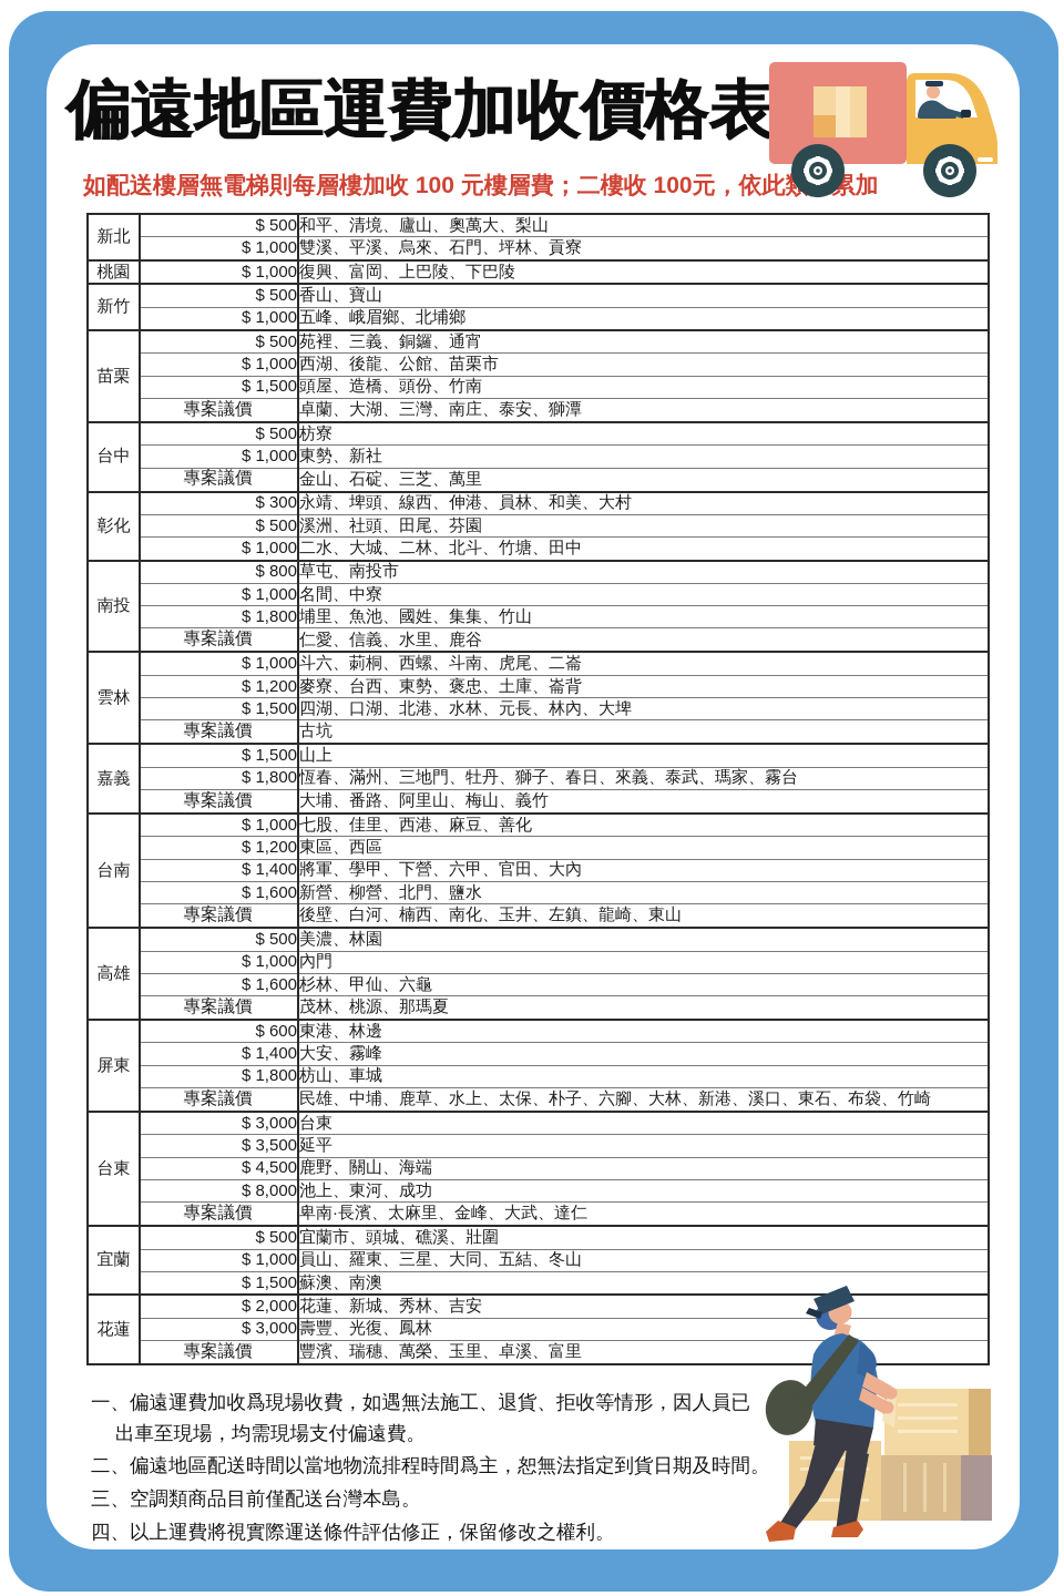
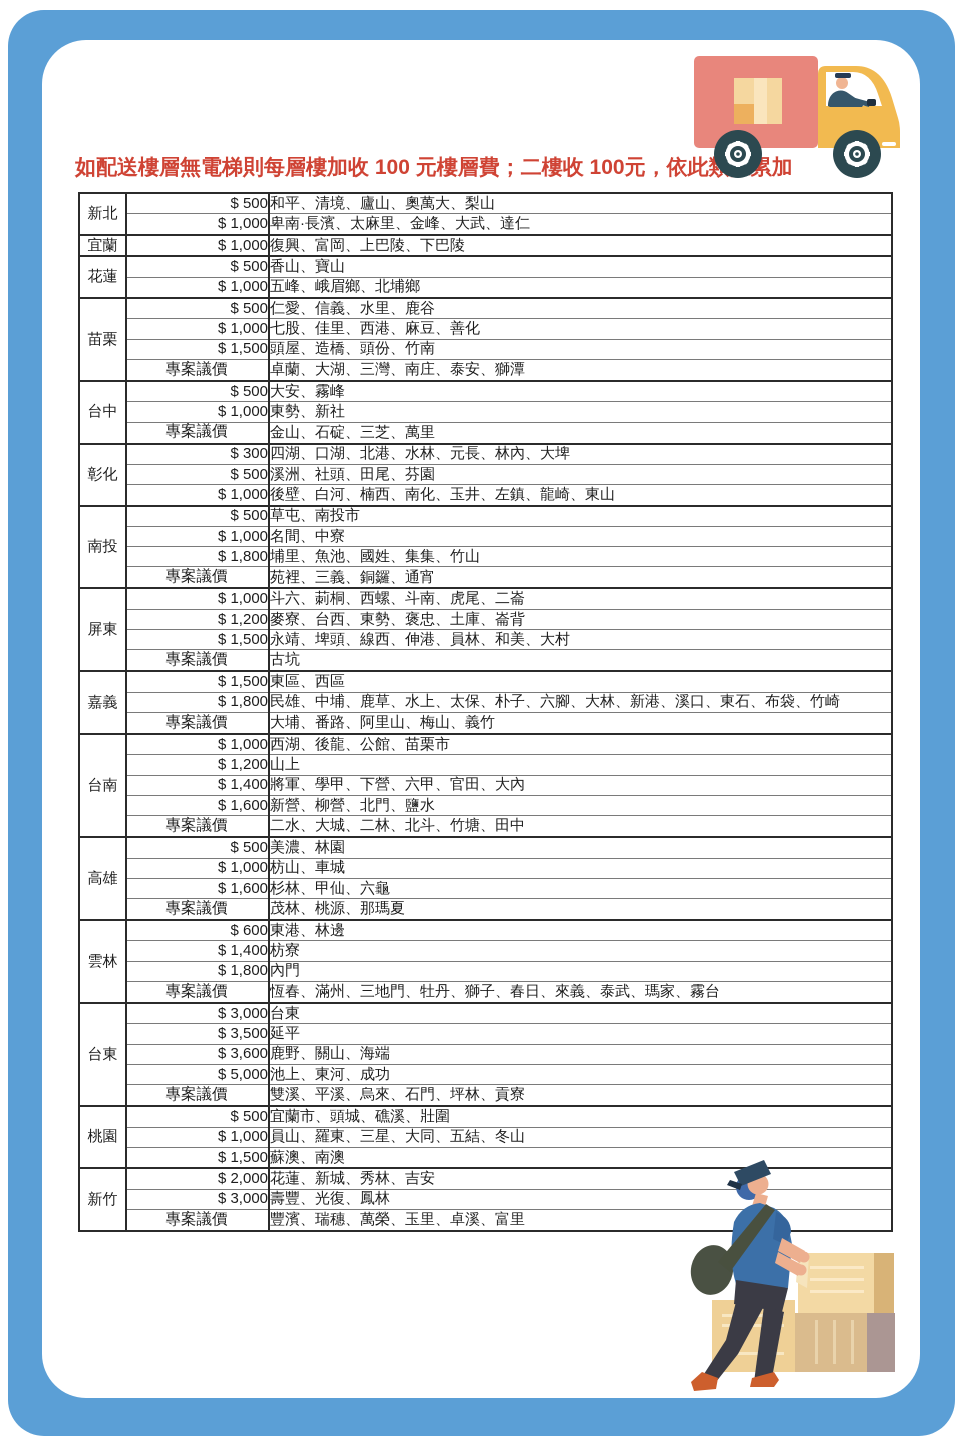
- 偏遠地區運費加收價格表
  如配送樓層無電梯則每層樓加收 100 元樓層費；二樓收 100元，依此累加
  新北	$ 500	和平、清境、廬山、奧萬大、梨山
- $ 1,000	雙溪、平溪、烏來、石門、坪林、貢寮
+ $ 1,000	卑南·長濱、太麻里、金峰、大武、達仁
- 桃園	$ 1,000	復興、富岡、上巴陵、下巴陵
+ 宜蘭	$ 1,000	復興、富岡、上巴陵、下巴陵
- 新竹	$ 500	香山、寶山
+ 花蓮	$ 500	香山、寶山
  $ 1,000	五峰、峨眉鄉、北埔鄉
- 苗栗	$ 500	苑裡、三義、銅鑼、通宵
+ 苗栗	$ 500	仁愛、信義、水里、鹿谷
- $ 1,000	西湖、後龍、公館、苗栗市
+ $ 1,000	七股、佳里、西港、麻豆、善化
  $ 1,500	頭屋、造橋、頭份、竹南
  專案議價	卓蘭、大湖、三灣、南庄、泰安、獅潭
- 台中	$ 500	枋寮
+ 台中	$ 500	大安、霧峰
  $ 1,000	東勢、新社
  專案議價	金山、石碇、三芝、萬里
- 彰化	$ 300	永靖、埤頭、線西、伸港、員林、和美、大村
+ 彰化	$ 300	四湖、口湖、北港、水林、元長、林內、大埤
  $ 500	溪洲、社頭、田尾、芬園
- $ 1,000	二水、大城、二林、北斗、竹塘、田中
+ $ 1,000	後壁、白河、楠西、南化、玉井、左鎮、龍崎、東山
- 南投	$ 800	草屯、南投市
+ 南投	$ 500	草屯、南投市
  $ 1,000	名間、中寮
  $ 1,800	埔里、魚池、國姓、集集、竹山
- 專案議價	仁愛、信義、水里、鹿谷
+ 專案議價	苑裡、三義、銅鑼、通宵
- 雲林	$ 1,000	斗六、莿桐、西螺、斗南、虎尾、二崙
+ 屏東	$ 1,000	斗六、莿桐、西螺、斗南、虎尾、二崙
  $ 1,200	麥寮、台西、東勢、褒忠、土庫、崙背
- $ 1,500	四湖、口湖、北港、水林、元長、林內、大埤
+ $ 1,500	永靖、埤頭、線西、伸港、員林、和美、大村
  專案議價	古坑
- 嘉義	$ 1,500	山上
+ 嘉義	$ 1,500	東區、西區
- $ 1,800	恆春、滿州、三地門、牡丹、獅子、春日、來義、泰武、瑪家、霧台
+ $ 1,800	民雄、中埔、鹿草、水上、太保、朴子、六腳、大林、新港、溪口、東石、布袋、竹崎
  專案議價	大埔、番路、阿里山、梅山、義竹
- 台南	$ 1,000	七股、佳里、西港、麻豆、善化
+ 台南	$ 1,000	西湖、後龍、公館、苗栗市
- $ 1,200	東區、西區
+ $ 1,200	山上
  $ 1,400	將軍、學甲、下營、六甲、官田、大內
  $ 1,600	新營、柳營、北門、鹽水
- 專案議價	後壁、白河、楠西、南化、玉井、左鎮、龍崎、東山
+ 專案議價	二水、大城、二林、北斗、竹塘、田中
  高雄	$ 500	美濃、林園
- $ 1,000	內門
+ $ 1,000	枋山、車城
  $ 1,600	杉林、甲仙、六龜
  專案議價	茂林、桃源、那瑪夏
- 屏東	$ 600	東港、林邊
+ 雲林	$ 600	東港、林邊
- $ 1,400	大安、霧峰
+ $ 1,400	枋寮
- $ 1,800	枋山、車城
+ $ 1,800	內門
- 專案議價	民雄、中埔、鹿草、水上、太保、朴子、六腳、大林、新港、溪口、東石、布袋、竹崎
+ 專案議價	恆春、滿州、三地門、牡丹、獅子、春日、來義、泰武、瑪家、霧台
  台東	$ 3,000	台東
  $ 3,500	延平
- $ 4,500	鹿野、關山、海端
+ $ 3,600	鹿野、關山、海端
- $ 8,000	池上、東河、成功
+ $ 5,000	池上、東河、成功
- 專案議價	卑南·長濱、太麻里、金峰、大武、達仁
+ 專案議價	雙溪、平溪、烏來、石門、坪林、貢寮
- 宜蘭	$ 500	宜蘭市、頭城、礁溪、壯圍
+ 桃園	$ 500	宜蘭市、頭城、礁溪、壯圍
  $ 1,000	員山、羅東、三星、大同、五結、冬山
  $ 1,500	蘇澳、南澳
- 花蓮	$ 2,000	花蓮、新城、秀林、吉安
+ 新竹	$ 2,000	花蓮、新城、秀林、吉安
  $ 3,000	壽豐、光復、鳳林
  專案議價	豐濱、瑞穗、萬榮、玉里、卓溪、富里
- 一、偏遠運費加收爲現場收費，如遇無法施工、退貨、拒收等情形，因人員已
- 出車至現場，均需現場支付偏遠費。
- 二、偏遠地區配送時間以當地物流排程時間爲主，恕無法指定到貨日期及時間。
- 三、空調類商品目前僅配送台灣本島。
- 四、以上運費將視實際運送條件評估修正，保留修改之權利。
